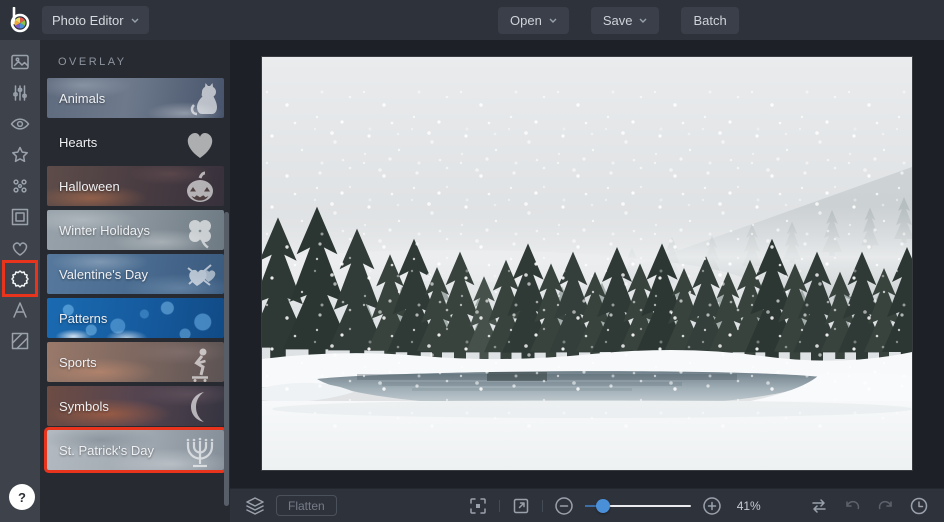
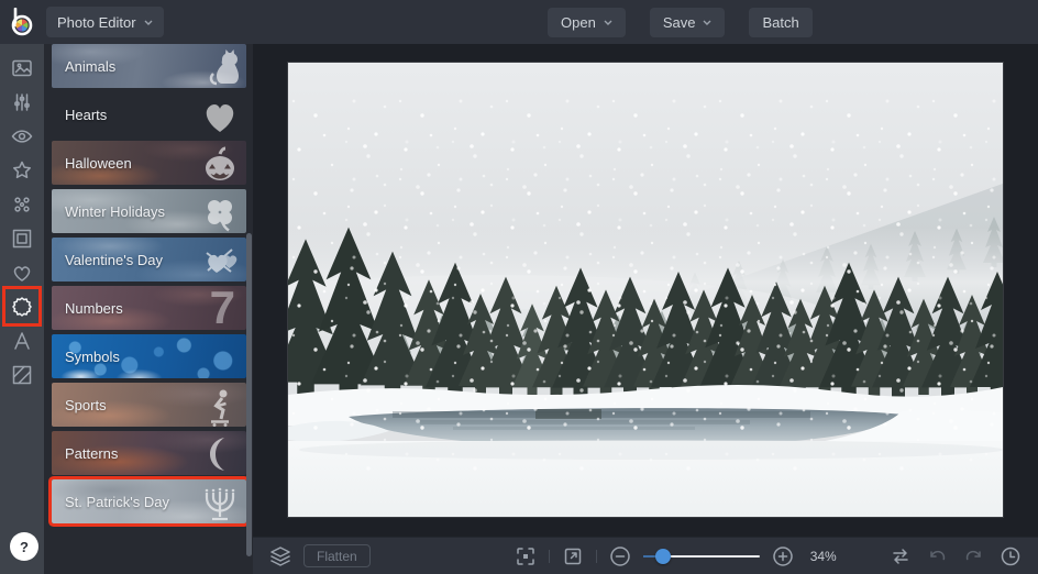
  Photo Editor
  Open
  Save
  Batch
  ?
- OVERLAY
  Animals
  Hearts
  Halloween
  Winter Holidays
  Valentine's Day
+ Numbers
+ 7
- Patterns
+ Symbols
  Sports
- Symbols
+ Patterns
  St. Patrick's Day
  Flatten
- 41%
+ 34%
